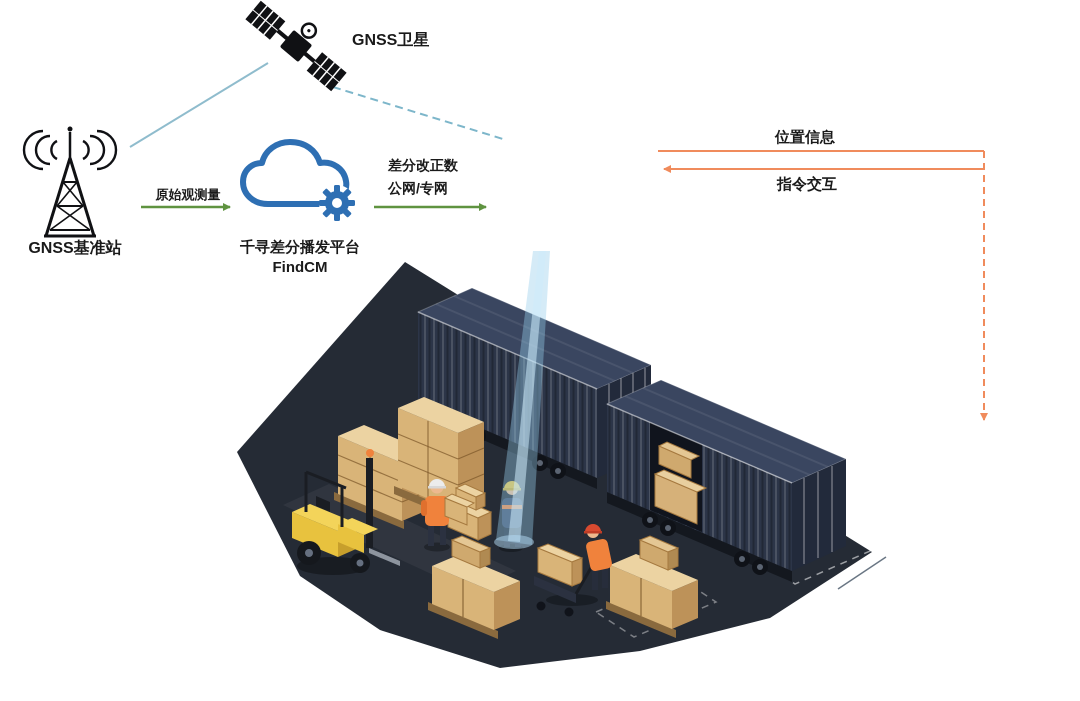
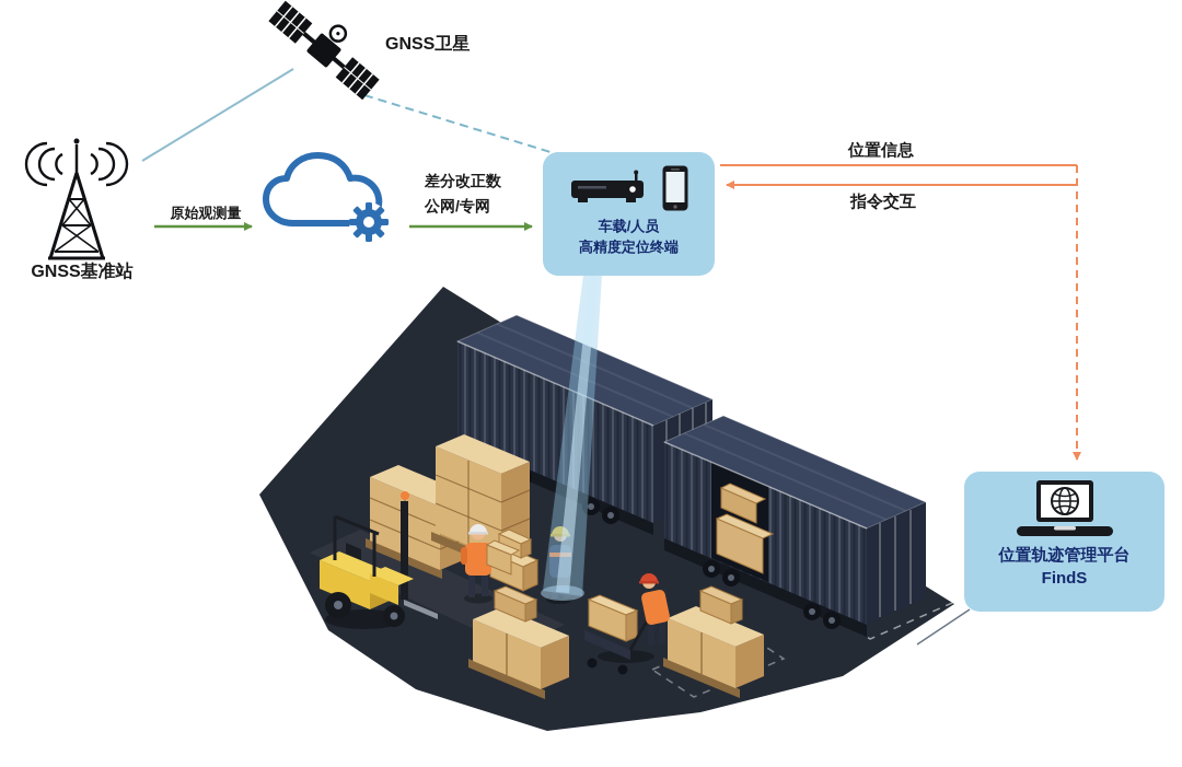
  GNSS卫星
  GNSS基准站
  原始观测量
- 千寻差分播发平台
- FindCM
  差分改正数
  公网/专网
  位置信息
  指令交互
+ 车载/人员
+ 高精度定位终端
+ 位置轨迹管理平台
+ FindS
